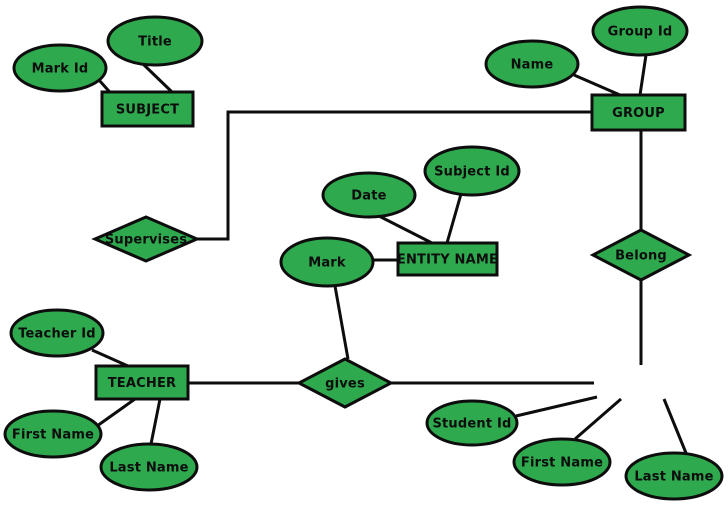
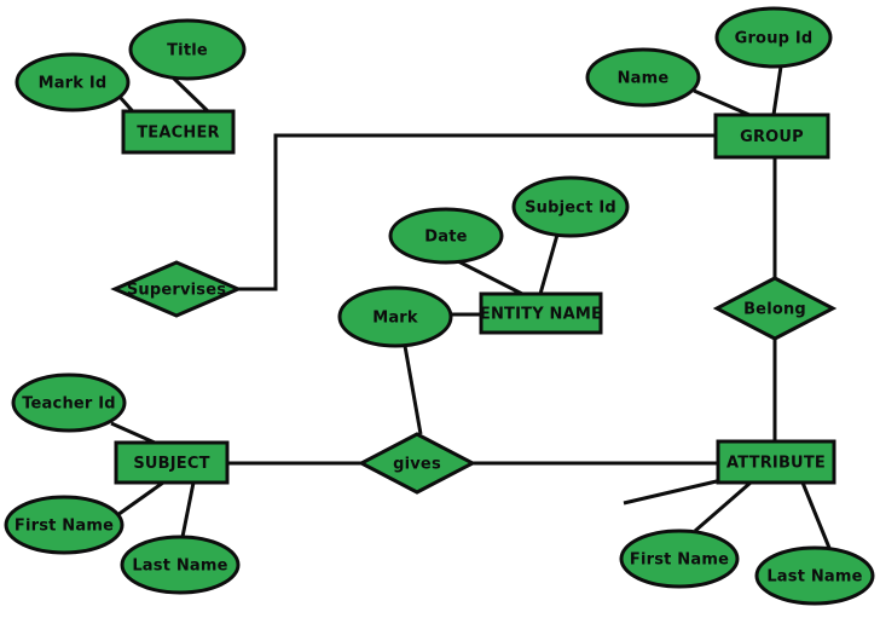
- SUBJECT
+ TEACHER
  GROUP
  ENTITY NAME
- TEACHER
+ SUBJECT
+ ATTRIBUTE
  Supervises
  Belong
  gives
  Mark Id
  Title
  Name
  Group Id
  Date
  Subject Id
  Mark
  Teacher Id
  First Name
  Last Name
- Student Id
  First Name
  Last Name
